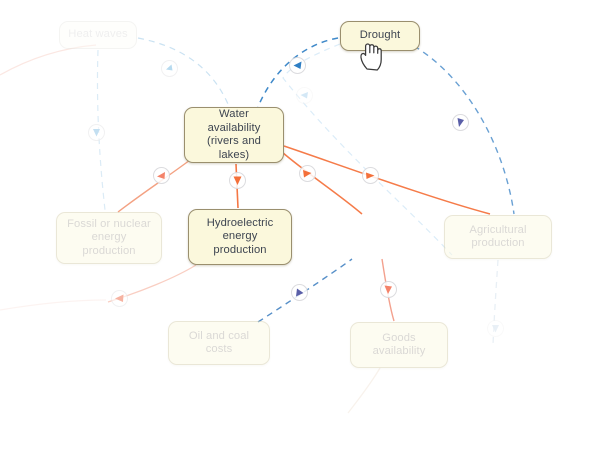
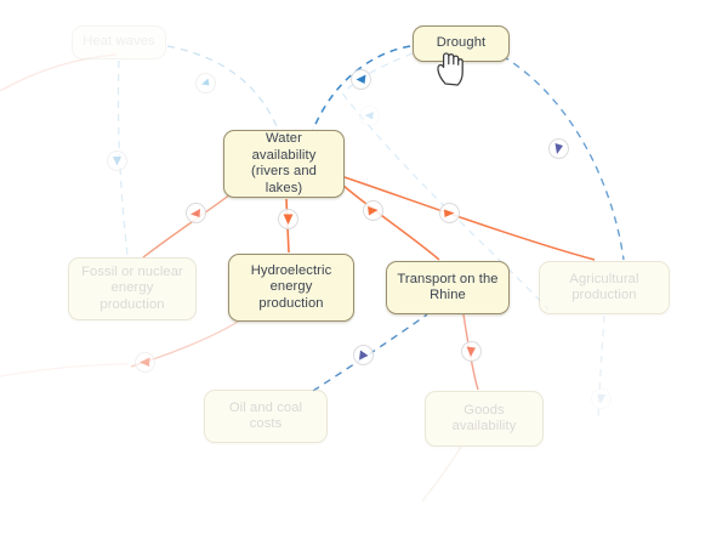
  Drought
  Water
  availability
  (rivers and lakes)
  Fossil or nuclear
  energy
  production
  Hydroelectric
  energy
  production
+ Transport on the
+ Rhine
  Agricultural
  production
  Oil and coal
  costs
  Goods
  availability
